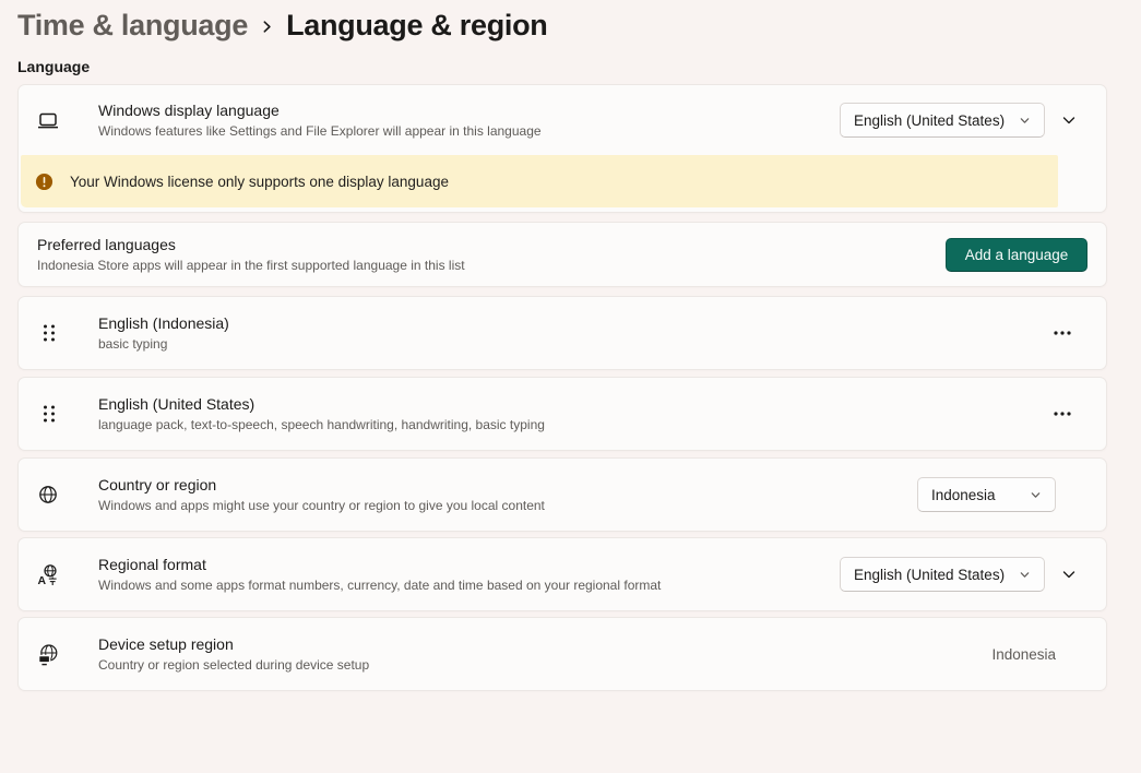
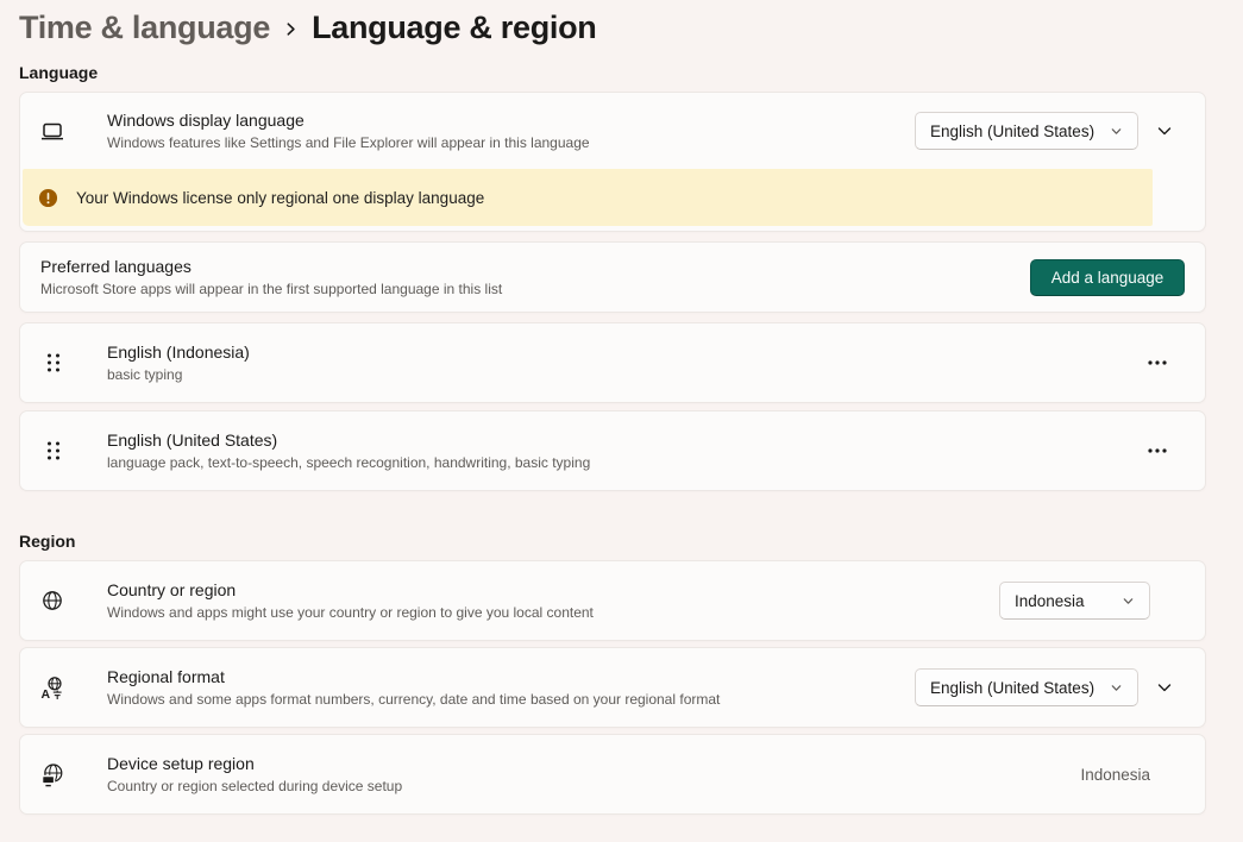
  Time & language
  Language & region
  Language
  Windows display language
  Windows features like Settings and File Explorer will appear in this language
  English (United States)
- Your Windows license only supports one display language
+ Your Windows license only regional one display language
  Preferred languages
- Indonesia Store apps will appear in the first supported language in this list
+ Microsoft Store apps will appear in the first supported language in this list
  Add a language
  English (Indonesia)
  basic typing
  English (United States)
- language pack, text-to-speech, speech handwriting, handwriting, basic typing
+ language pack, text-to-speech, speech recognition, handwriting, basic typing
+ Region
  Country or region
  Windows and apps might use your country or region to give you local content
  Indonesia
  A
  Regional format
  Windows and some apps format numbers, currency, date and time based on your regional format
  English (United States)
  Device setup region
  Country or region selected during device setup
  Indonesia
